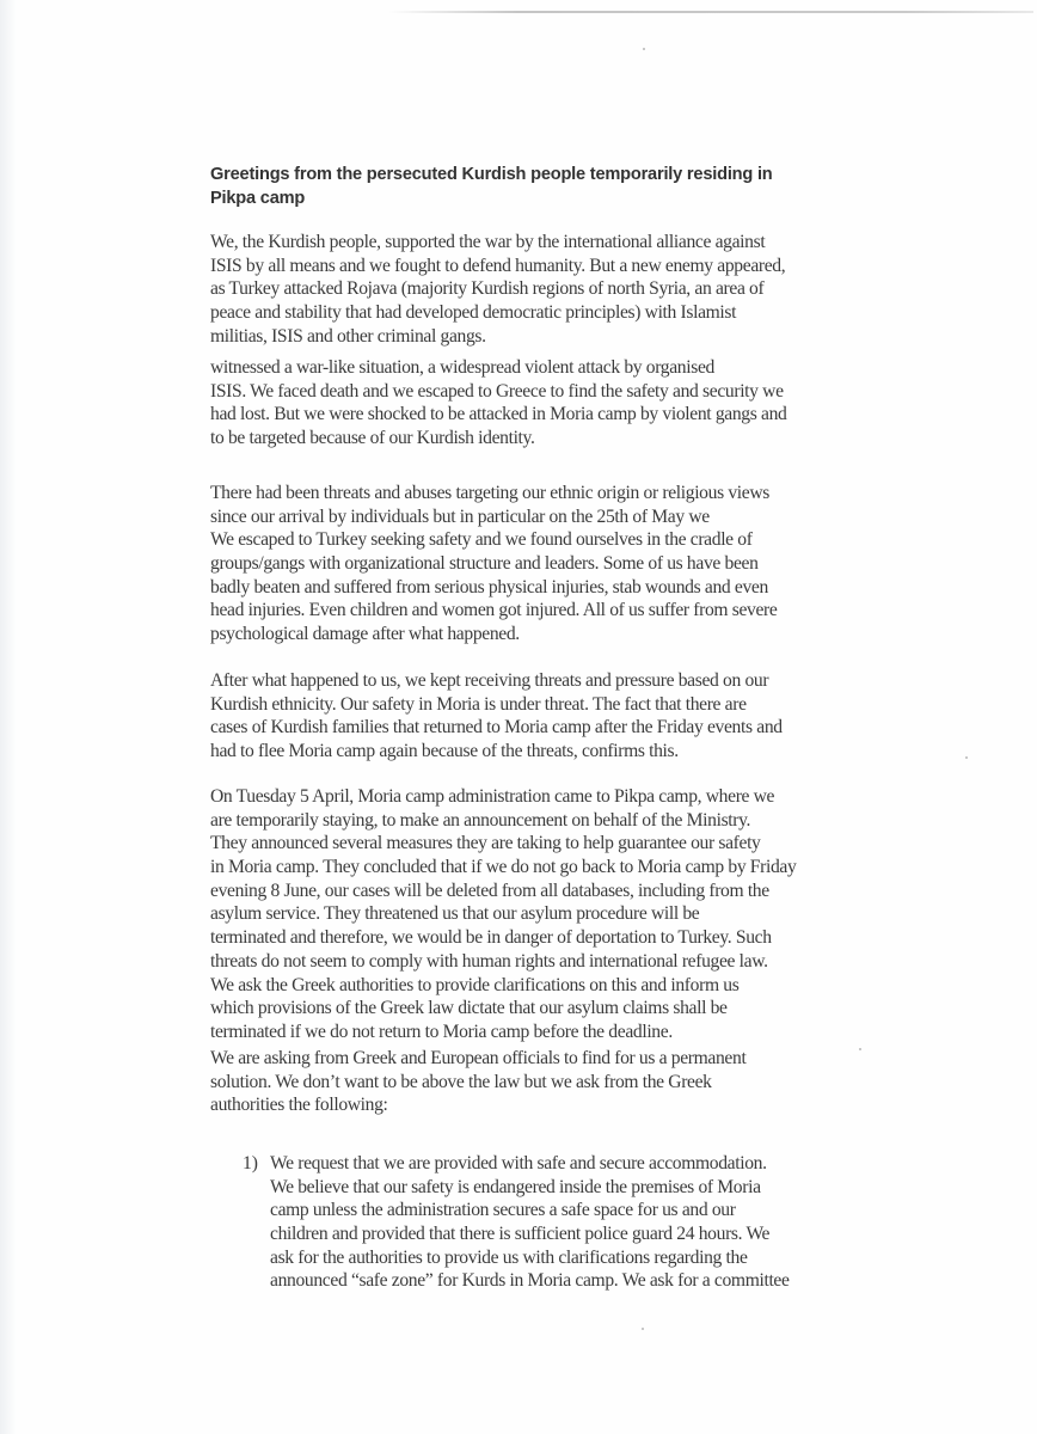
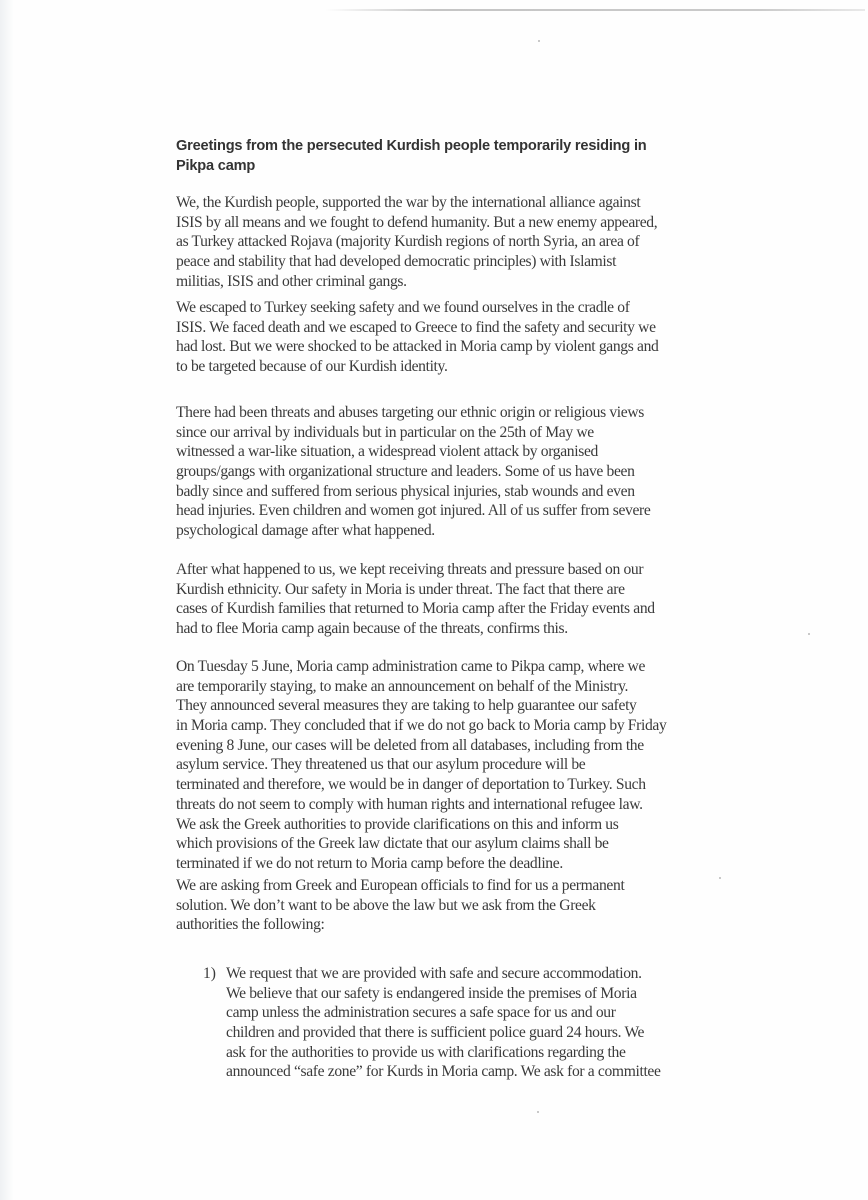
  Greetings from the persecuted Kurdish people temporarily residing in
  Pikpa camp
  We, the Kurdish people, supported the war by the international alliance against
  ISIS by all means and we fought to defend humanity. But a new enemy appeared,
  as Turkey attacked Rojava (majority Kurdish regions of north Syria, an area of
  peace and stability that had developed democratic principles) with Islamist
  militias, ISIS and other criminal gangs.
- witnessed a war-like situation, a widespread violent attack by organised
+ We escaped to Turkey seeking safety and we found ourselves in the cradle of
  ISIS. We faced death and we escaped to Greece to find the safety and security we
  had lost. But we were shocked to be attacked in Moria camp by violent gangs and
  to be targeted because of our Kurdish identity.
  There had been threats and abuses targeting our ethnic origin or religious views
  since our arrival by individuals but in particular on the 25th of May we
- We escaped to Turkey seeking safety and we found ourselves in the cradle of
+ witnessed a war-like situation, a widespread violent attack by organised
  groups/gangs with organizational structure and leaders. Some of us have been
- badly beaten and suffered from serious physical injuries, stab wounds and even
+ badly since and suffered from serious physical injuries, stab wounds and even
  head injuries. Even children and women got injured. All of us suffer from severe
  psychological damage after what happened.
  After what happened to us, we kept receiving threats and pressure based on our
  Kurdish ethnicity. Our safety in Moria is under threat. The fact that there are
  cases of Kurdish families that returned to Moria camp after the Friday events and
  had to flee Moria camp again because of the threats, confirms this.
- On Tuesday 5 April, Moria camp administration came to Pikpa camp, where we
+ On Tuesday 5 June, Moria camp administration came to Pikpa camp, where we
  are temporarily staying, to make an announcement on behalf of the Ministry.
  They announced several measures they are taking to help guarantee our safety
  in Moria camp. They concluded that if we do not go back to Moria camp by Friday
  evening 8 June, our cases will be deleted from all databases, including from the
  asylum service. They threatened us that our asylum procedure will be
  terminated and therefore, we would be in danger of deportation to Turkey. Such
  threats do not seem to comply with human rights and international refugee law.
  We ask the Greek authorities to provide clarifications on this and inform us
  which provisions of the Greek law dictate that our asylum claims shall be
  terminated if we do not return to Moria camp before the deadline.
  We are asking from Greek and European officials to find for us a permanent
  solution. We don’t want to be above the law but we ask from the Greek
  authorities the following:
  1)
  We request that we are provided with safe and secure accommodation.
  We believe that our safety is endangered inside the premises of Moria
  camp unless the administration secures a safe space for us and our
  children and provided that there is sufficient police guard 24 hours. We
  ask for the authorities to provide us with clarifications regarding the
  announced “safe zone” for Kurds in Moria camp. We ask for a committee
